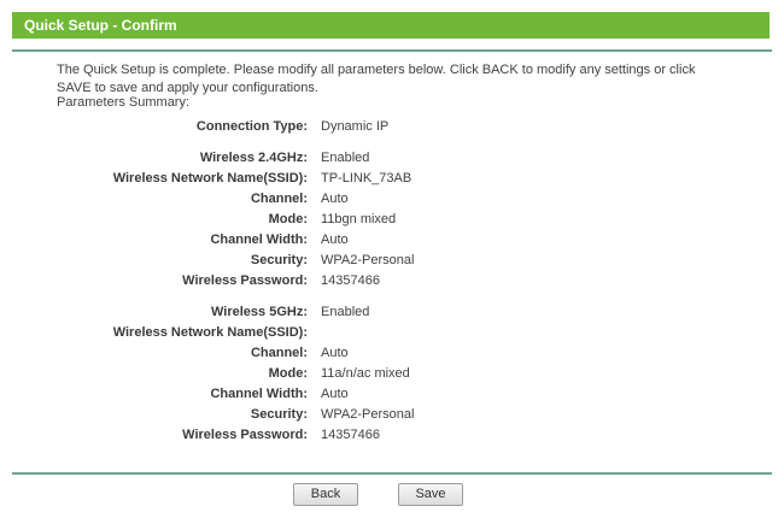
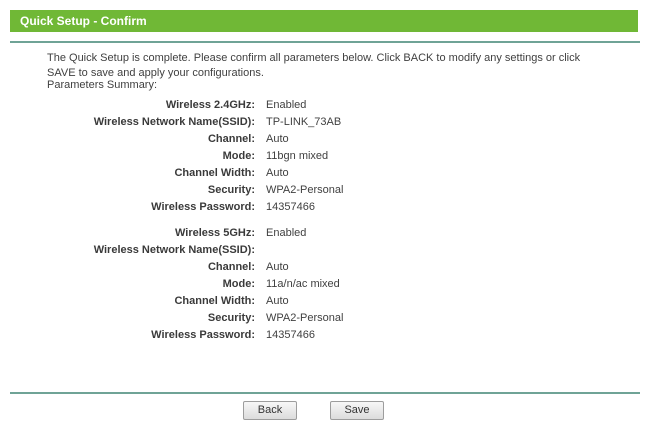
  Quick Setup - Confirm
- The Quick Setup is complete. Please modify all parameters below. Click BACK to modify any settings or click SAVE to save and apply your configurations.
+ The Quick Setup is complete. Please confirm all parameters below. Click BACK to modify any settings or click SAVE to save and apply your configurations.
  Parameters Summary:
- Connection Type:
- Dynamic IP
  Wireless 2.4GHz:
  Enabled
  Wireless Network Name(SSID):
  TP-LINK_73AB
  Channel:
  Auto
  Mode:
  11bgn mixed
  Channel Width:
  Auto
  Security:
  WPA2-Personal
  Wireless Password:
  14357466
  Wireless 5GHz:
  Enabled
  Wireless Network Name(SSID):
  Channel:
  Auto
  Mode:
  11a/n/ac mixed
  Channel Width:
  Auto
  Security:
  WPA2-Personal
  Wireless Password:
  14357466
  Back
  Save
